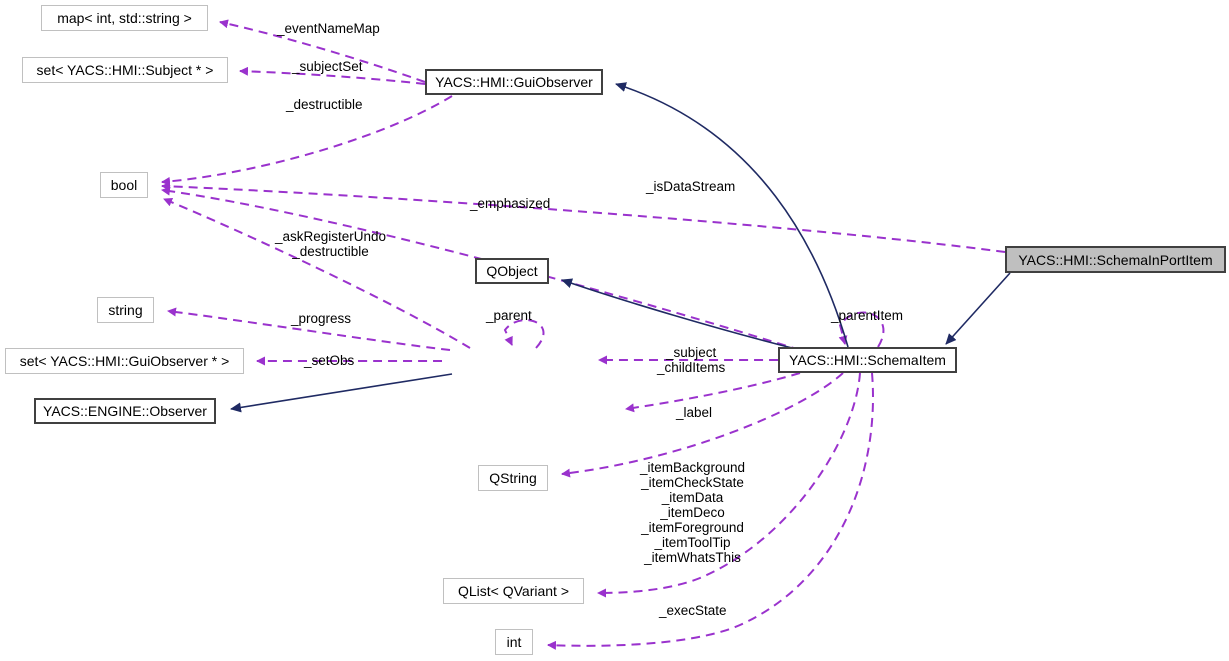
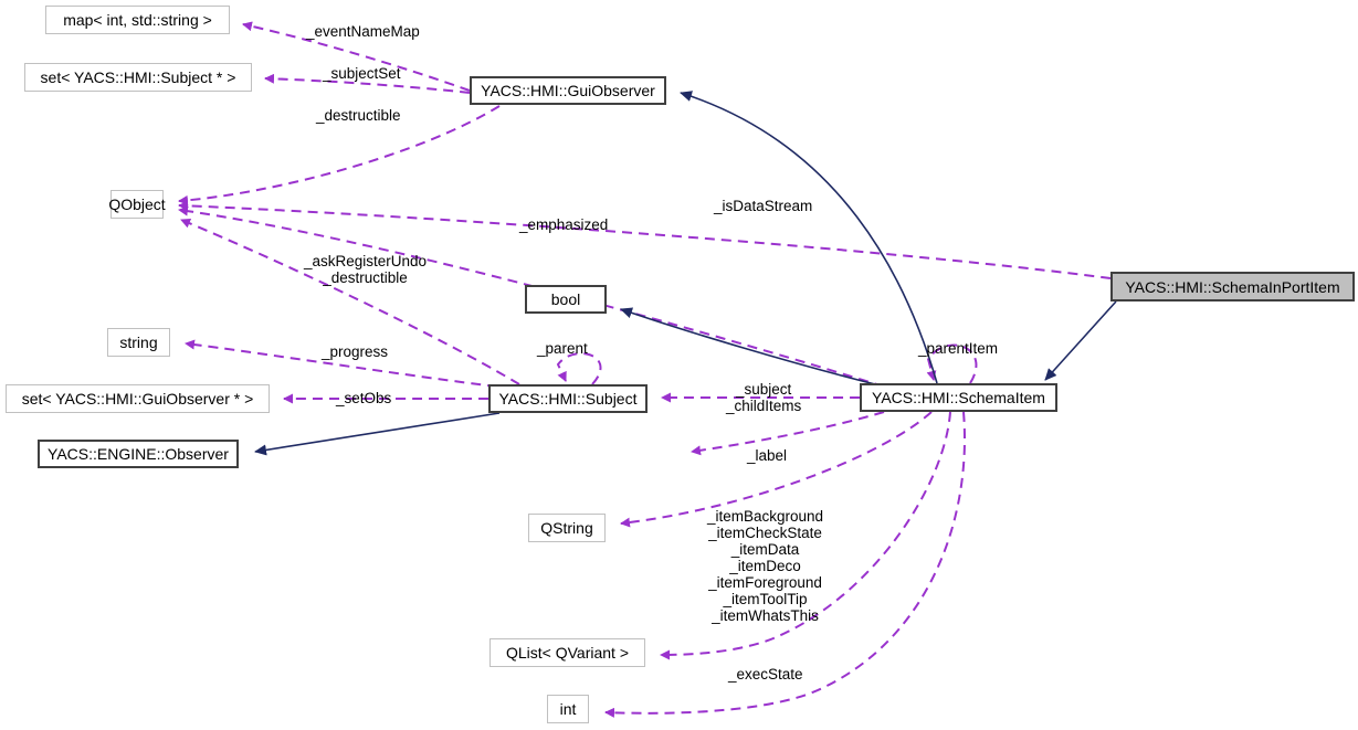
  map< int, std::string >
  set< YACS::HMI::Subject * >
  YACS::HMI::GuiObserver
- bool
+ QObject
  YACS::HMI::SchemaInPortItem
- QObject
+ bool
  string
  set< YACS::HMI::GuiObserver * >
+ YACS::HMI::Subject
  YACS::HMI::SchemaItem
  YACS::ENGINE::Observer
  QString
  QList< QVariant >
  int
  _eventNameMap
  _subjectSet
  _destructible
  _isDataStream
  _emphasized
  _askRegisterUndo
  _destructible
  _parentItem
  _progress
  _parent
  _setObs
  _subject
  _childItems
  _label
  _itemBackground
  _itemCheckState
  _itemData
  _itemDeco
  _itemForeground
  _itemToolTip
  _itemWhatsThis
  _execState
